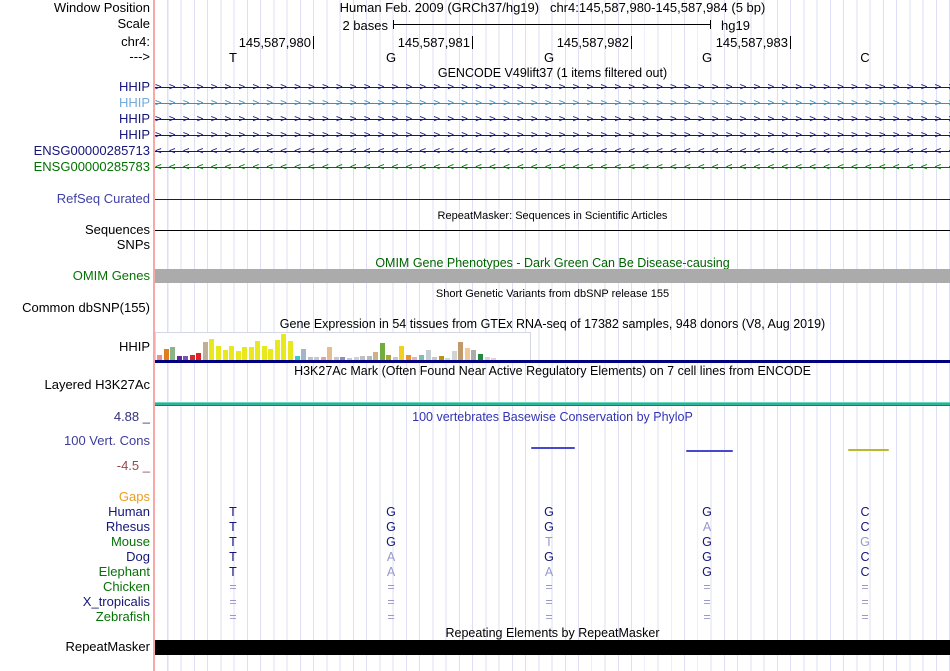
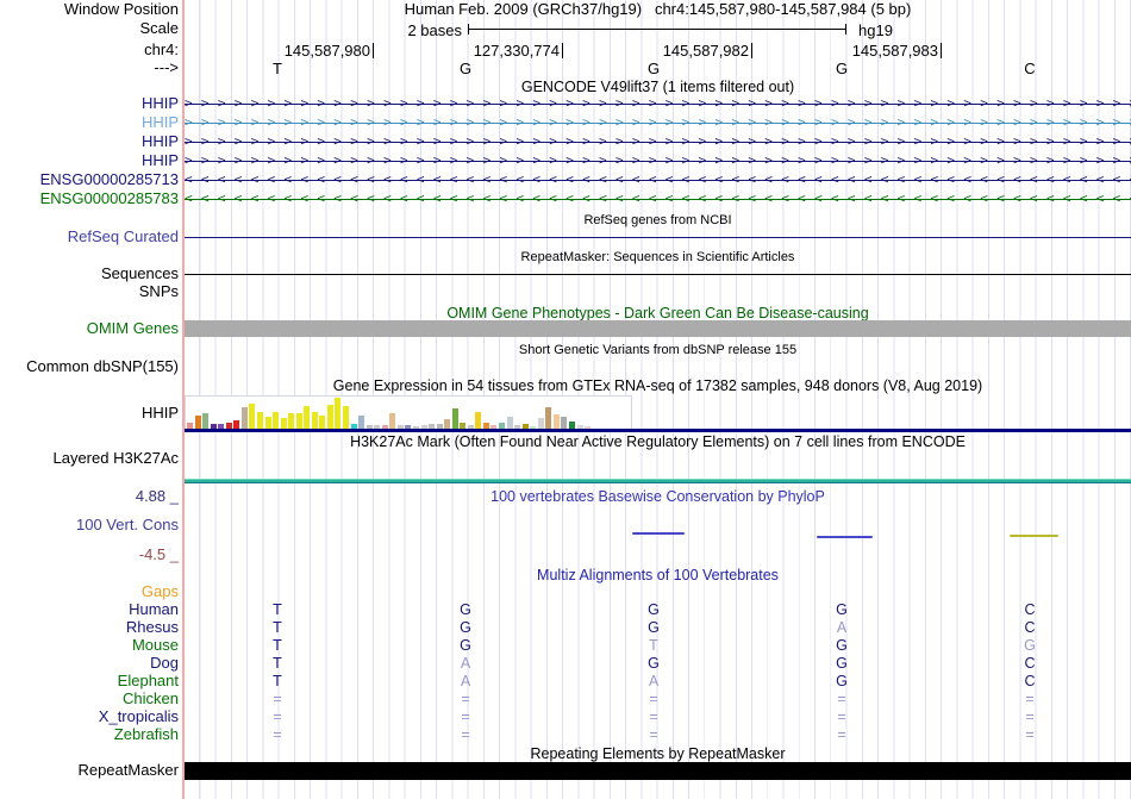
  Window Position
  Human Feb. 2009 (GRCh37/hg19) chr4:145,587,980-145,587,984 (5 bp)
  Scale
  2 bases
  hg19
  chr4:
  --->
  GENCODE V49lift37 (1 items filtered out)
+ RefSeq genes from NCBI
  RefSeq Curated
  RepeatMasker: Sequences in Scientific Articles
  Sequences
  SNPs
  OMIM Gene Phenotypes - Dark Green Can Be Disease-causing
  OMIM Genes
  Short Genetic Variants from dbSNP release 155
  Common dbSNP(155)
  Gene Expression in 54 tissues from GTEx RNA-seq of 17382 samples, 948 donors (V8, Aug 2019)
  HHIP
  H3K27Ac Mark (Often Found Near Active Regulatory Elements) on 7 cell lines from ENCODE
  Layered H3K27Ac
  4.88 _
  100 vertebrates Basewise Conservation by PhyloP
  100 Vert. Cons
  -4.5 _
+ Multiz Alignments of 100 Vertebrates
  Gaps
  Repeating Elements by RepeatMasker
  RepeatMasker
  145,587,980
- 145,587,981
+ 127,330,774
  145,587,982
  145,587,983
  T
  G
  G
  G
  C
  HHIP
  >>>>>>>>>>>>>>>>>>>>>>>>>>>>>>>>>>>>>>>>>>>>>>>>>>>>>>>>>
  HHIP
  >>>>>>>>>>>>>>>>>>>>>>>>>>>>>>>>>>>>>>>>>>>>>>>>>>>>>>>>>
  HHIP
  >>>>>>>>>>>>>>>>>>>>>>>>>>>>>>>>>>>>>>>>>>>>>>>>>>>>>>>>>
  HHIP
  >>>>>>>>>>>>>>>>>>>>>>>>>>>>>>>>>>>>>>>>>>>>>>>>>>>>>>>>>
  ENSG00000285713
  <<<<<<<<<<<<<<<<<<<<<<<<<<<<<<<<<<<<<<<<<<<<<<<<<<<<<<<<<
  ENSG00000285783
  <<<<<<<<<<<<<<<<<<<<<<<<<<<<<<<<<<<<<<<<<<<<<<<<<<<<<<<<<
  Human
  T
  G
  G
  G
  C
  Rhesus
  T
  G
  G
  A
  C
  Mouse
  T
  G
  T
  G
  G
  Dog
  T
  A
  G
  G
  C
  Elephant
  T
  A
  A
  G
  C
  Chicken
  =
  =
  =
  =
  =
  X_tropicalis
  =
  =
  =
  =
  =
  Zebrafish
  =
  =
  =
  =
  =
